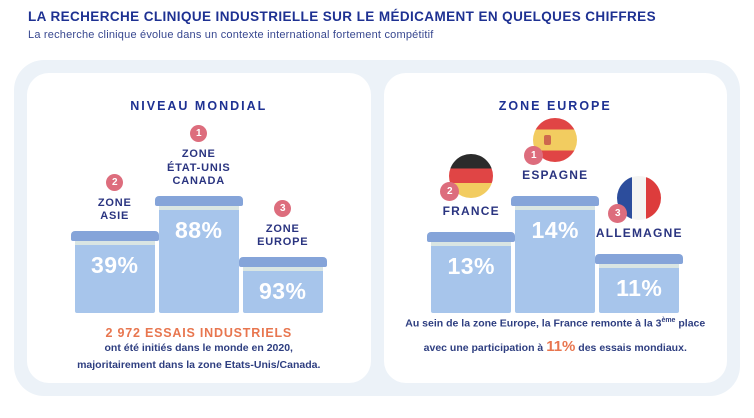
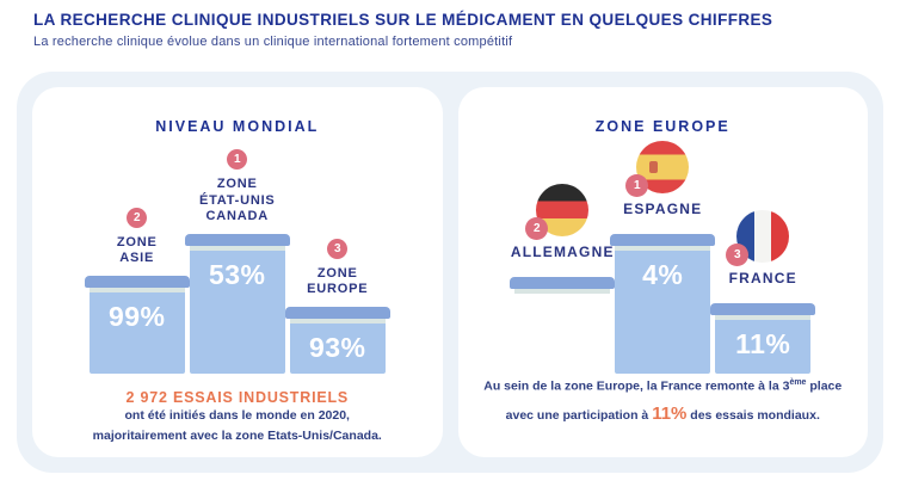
- LA RECHERCHE CLINIQUE INDUSTRIELLE SUR LE MÉDICAMENT EN QUELQUES CHIFFRES
+ LA RECHERCHE CLINIQUE INDUSTRIELS SUR LE MÉDICAMENT EN QUELQUES CHIFFRES
- La recherche clinique évolue dans un contexte international fortement compétitif
+ La recherche clinique évolue dans un clinique international fortement compétitif
  NIVEAU MONDIAL
  2
  ZONE
  ASIE
- 39%
+ 99%
  1
  ZONE
  ÉTAT-UNIS
  CANADA
- 88%
+ 53%
  3
  ZONE
  EUROPE
  93%
  2 972 ESSAIS INDUSTRIELS
  ont été initiés dans le monde en 2020,
- majoritairement dans la zone Etats-Unis/Canada.
+ majoritairement avec la zone Etats-Unis/Canada.
  ZONE EUROPE
  2
- FRANCE
+ ALLEMAGNE
- 13%
  1
  ESPAGNE
- 14%
+ 4%
  3
- ALLEMAGNE
+ FRANCE
  11%
  Au sein de la zone Europe, la France remonte à la 3 place
  avec une participation à 11% des essais mondiaux.
